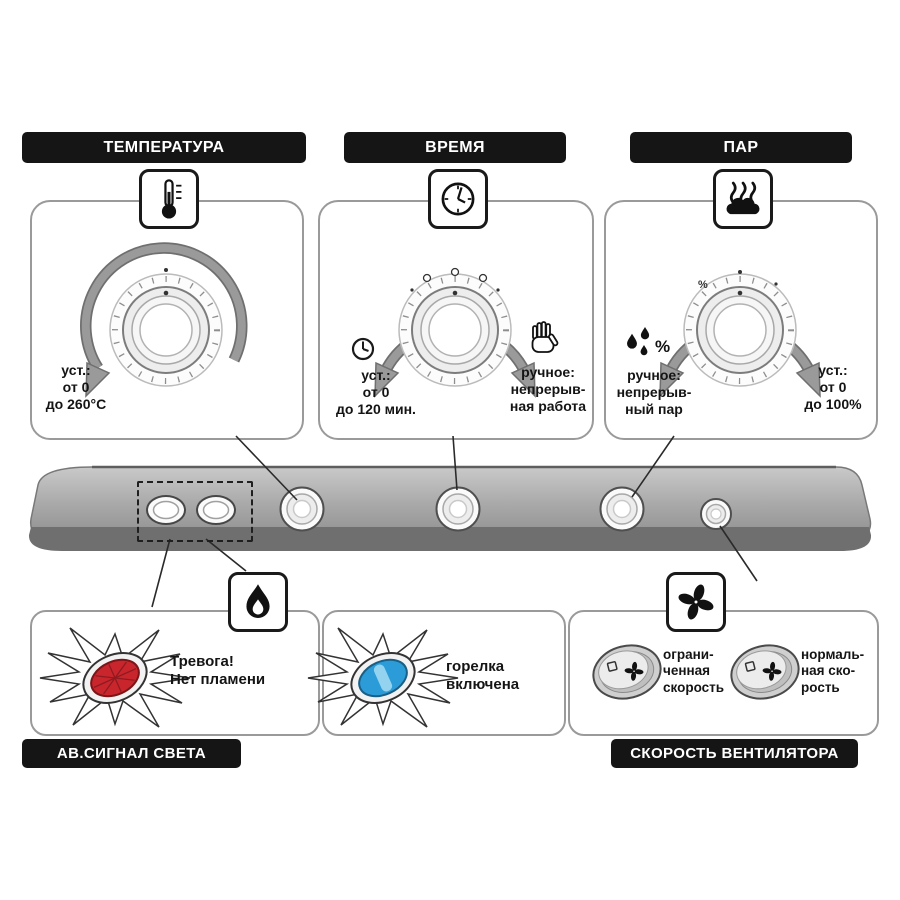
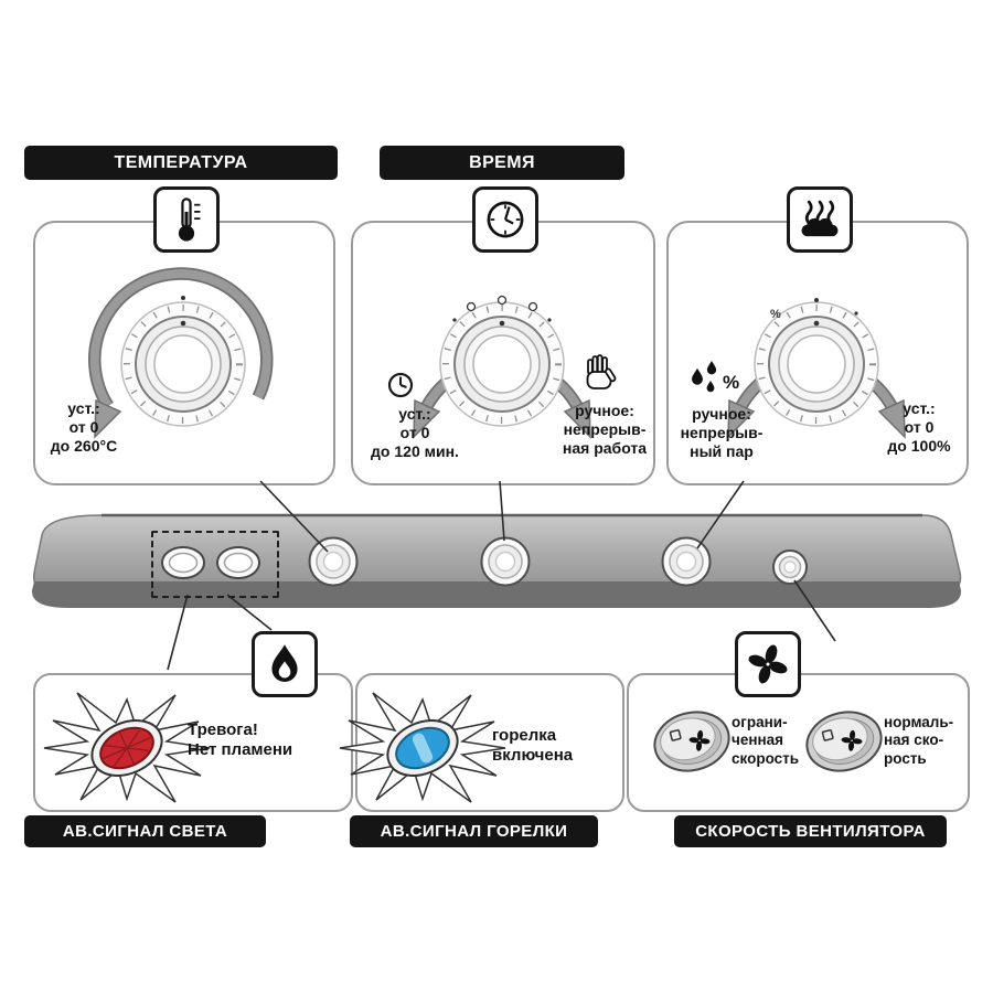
  ТЕМПЕРАТУРА
  ВРЕМЯ
- ПАР
  %
  %
  уст.:
  от 0
  до 260°C
  уст.:
  от 0
  до 120 мин.
  ручное:
  непрерыв-
  ная работа
  ручное:
  непрерыв-
  ный пар
  уст.:
  от 0
  до 100%
  Тревога!
  Нет пламени
  горелка
  включена
  ограни-
  ченная
  скорость
  нормаль-
  ная ско-
  рость
  АВ.СИГНАЛ СВЕТА
+ АВ.СИГНАЛ ГОРЕЛКИ
  СКОРОСТЬ ВЕНТИЛЯТОРА
